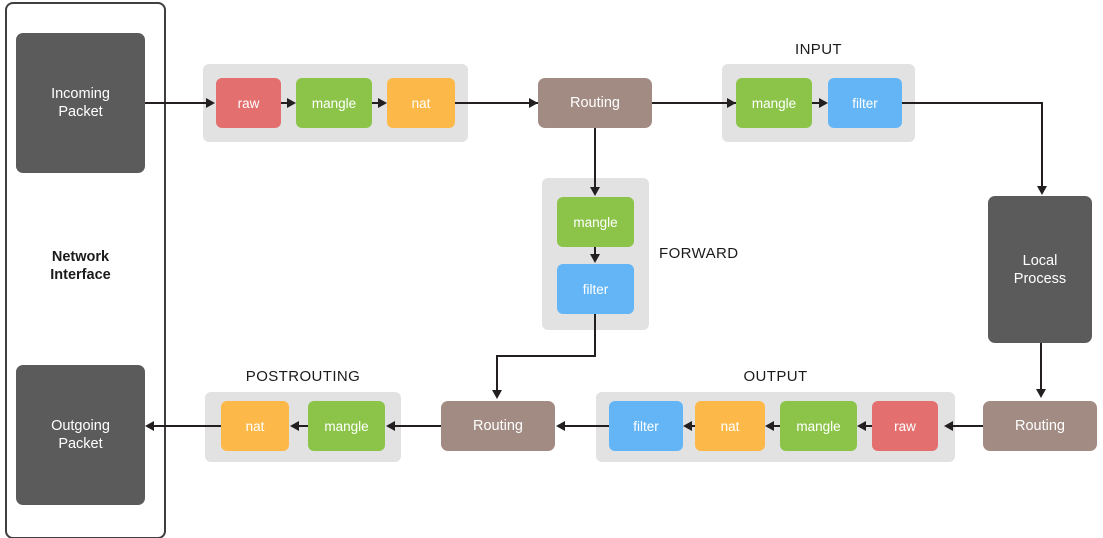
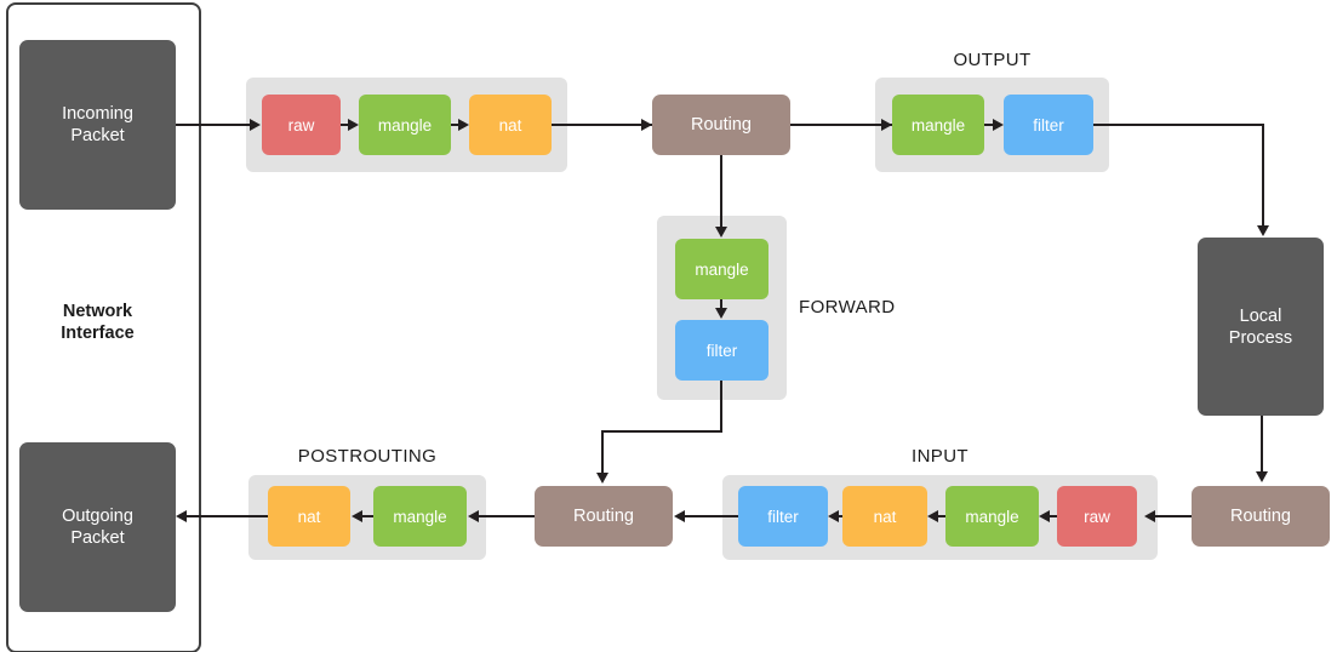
  Incoming
  Packet
  Network
  Interface
  Outgoing
  Packet
  raw
  mangle
  nat
  Routing
- INPUT
+ OUTPUT
  mangle
  filter
  Local
  Process
  mangle
  filter
  FORWARD
  POSTROUTING
  nat
  mangle
  Routing
- OUTPUT
+ INPUT
  filter
  nat
  mangle
  raw
  Routing
